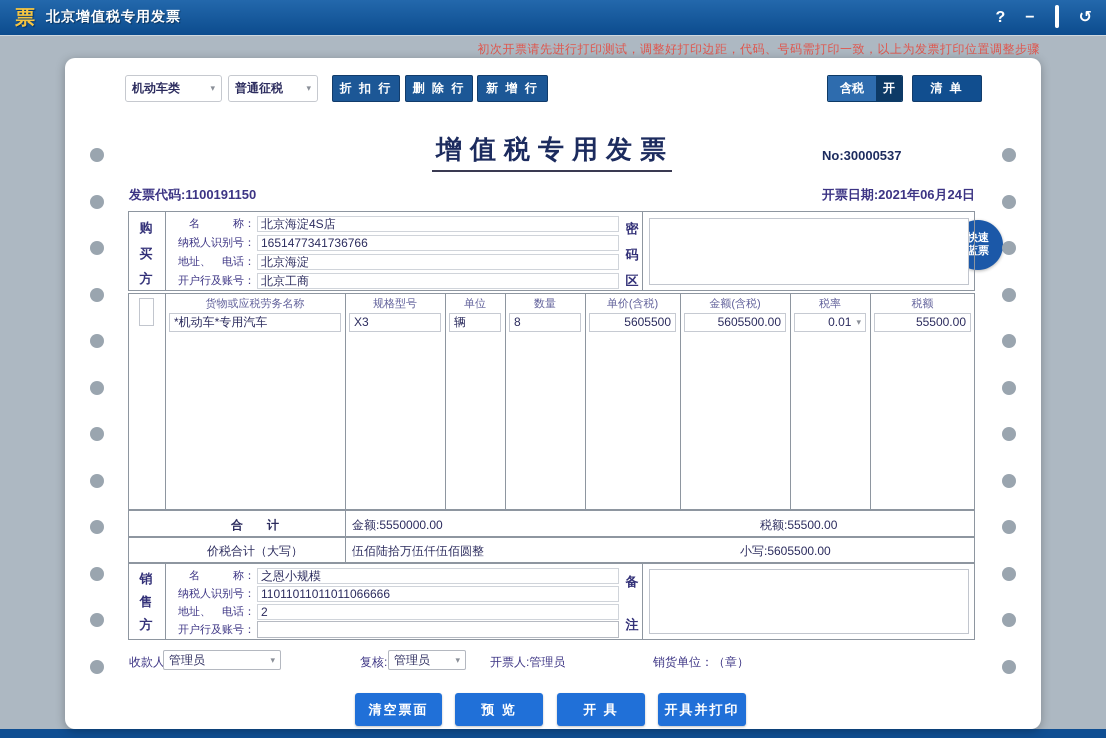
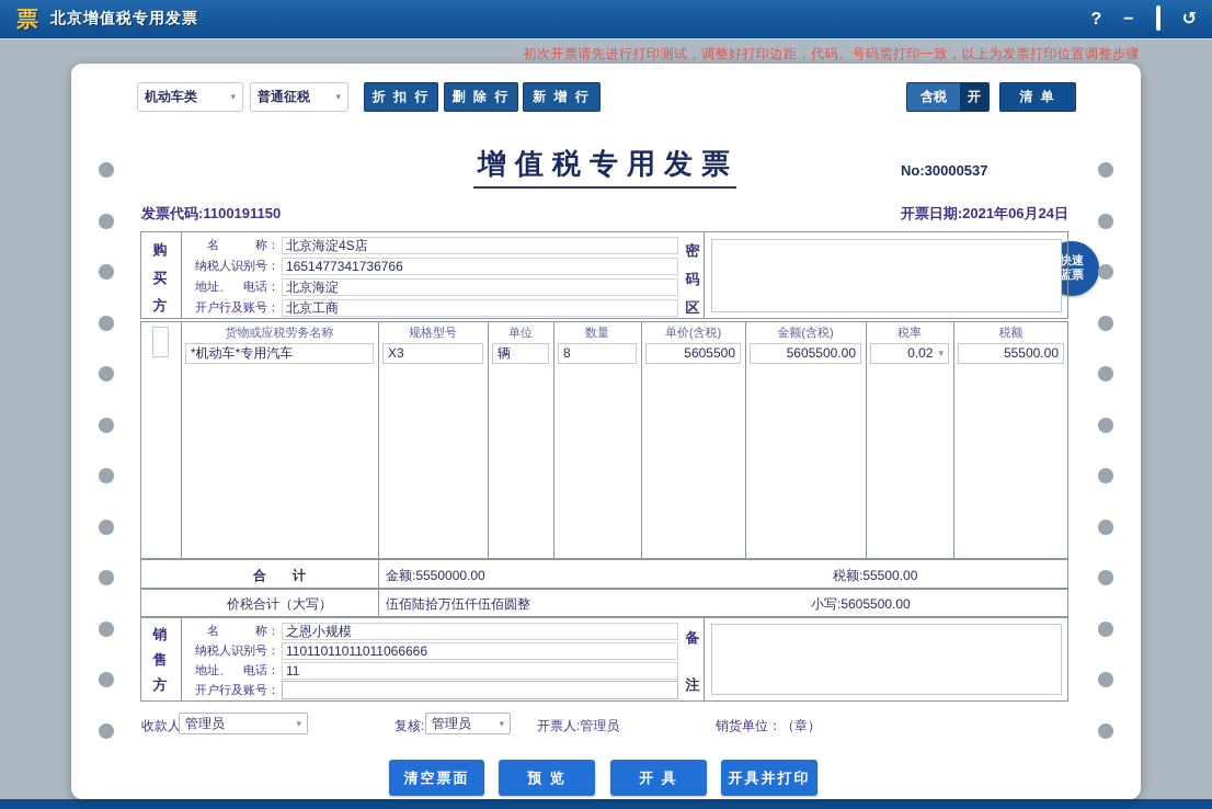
  票
  北京增值税专用发票
  ?
  −
  ↺
  初次开票请先进行打印测试，调整好打印边距，代码、号码需打印一致，以上为发票打印位置调整步骤
  机动车类
  ▾
  普通征税
  ▾
  折 扣 行
  删 除 行
  新 增 行
  含税
  开
  清 单
  增值税专用发票
  No:30000537
  发票代码:1100191150
  开票日期:2021年06月24日
  快速
  蓝票
  购
  买
  方
  名 称：
  北京海淀4S店
  纳税人识别号：
  1651477341736766
  地址、 电话：
  北京海淀
  开户行及账号：
  北京工商
  密
  码
  区
  货物或应税劳务名称
  规格型号
  单位
  数量
  单价(含税)
  金额(含税)
  税率
  税额
  *机动车*专用汽车
  X3
  辆
  8
  5605500
  5605500.00
- 0.01
+ 0.02
  ▾
  55500.00
  合 计
  金额:5550000.00
  税额:55500.00
  价税合计（大写）
  伍佰陆拾万伍仟伍佰圆整
  小写:5605500.00
  销
  售
  方
  名 称：
  之恩小规模
  纳税人识别号：
  11011011011011066666
  地址、 电话：
- 2
+ 11
  开户行及账号：
  备
  注
  收款人
  管理员
  ▾
  复核:
  管理员
  ▾
  开票人:管理员
  销货单位：（章）
  清空票面
  预 览
  开 具
  开具并打印
